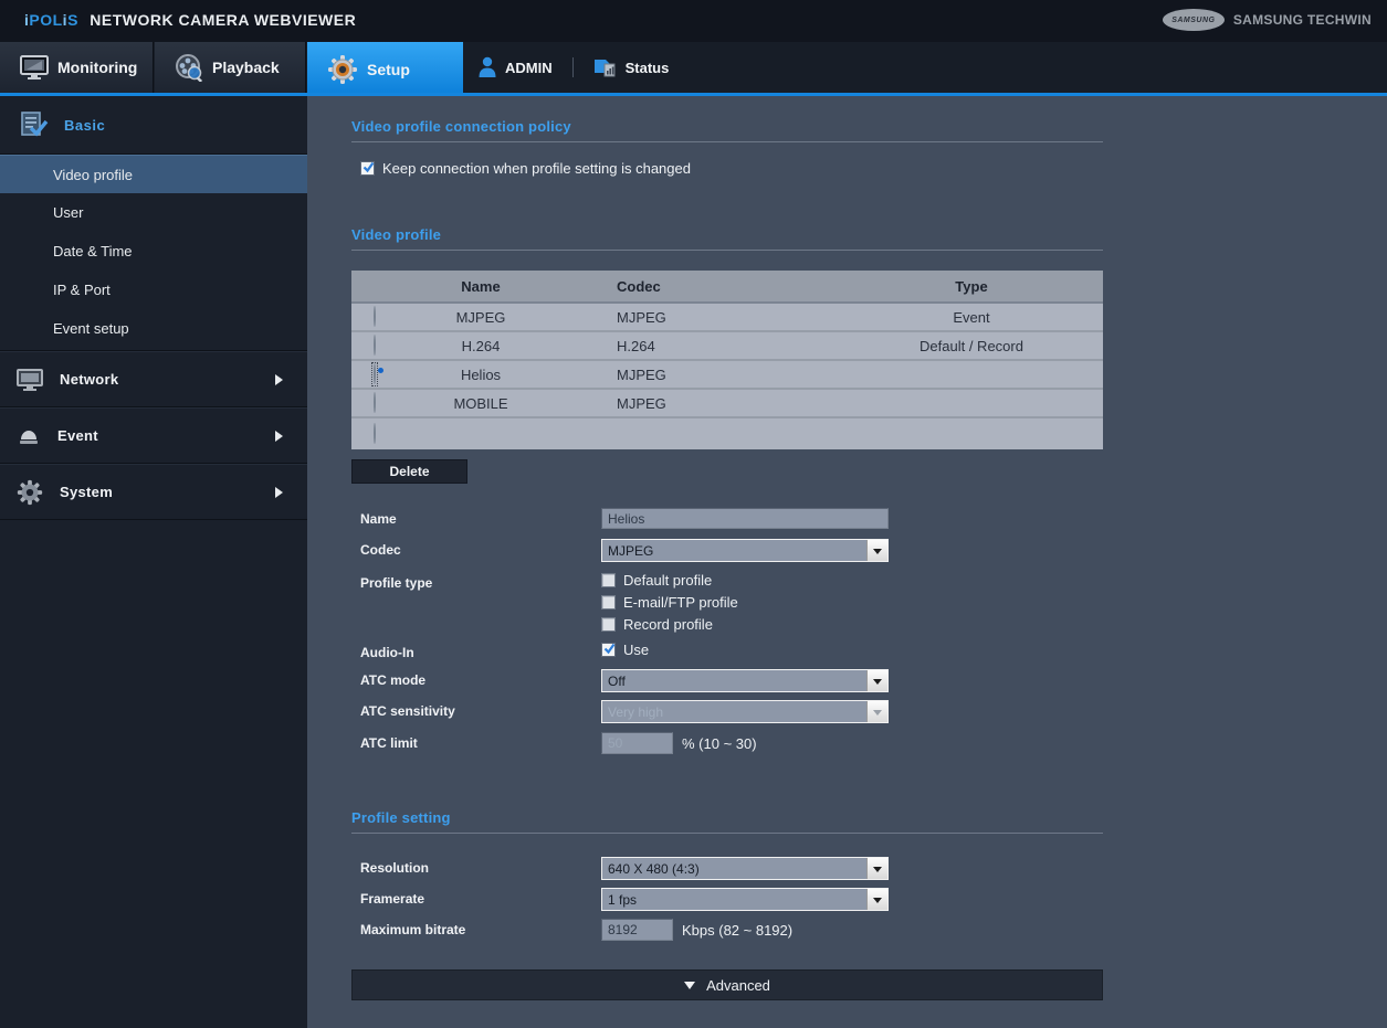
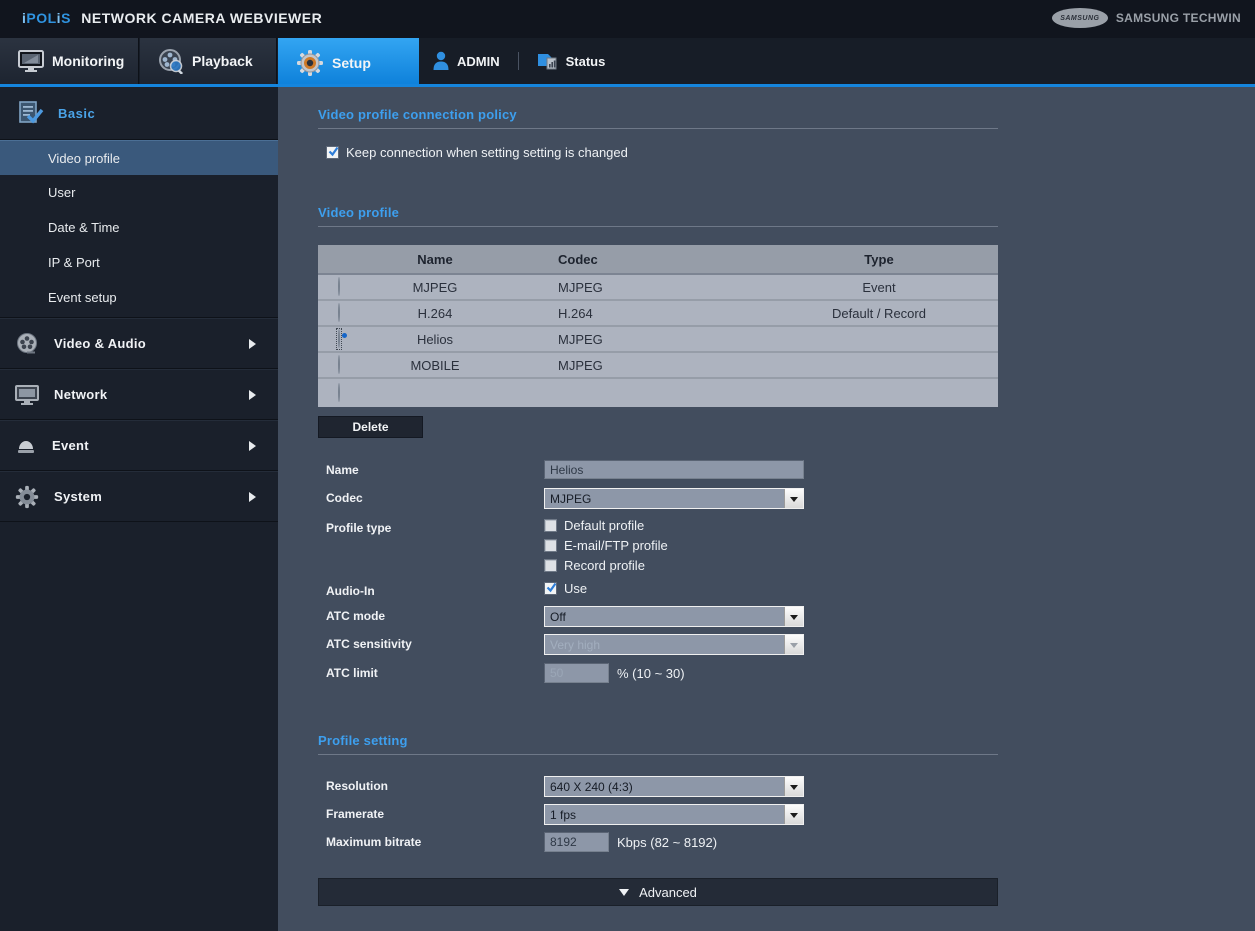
  iPOLiS NETWORK CAMERA WEBVIEWER
  SAMSUNG TECHWIN
  Monitoring
  Playback
  Setup
  ADMIN
  Status
  Basic
  Video profile
  User
  Date & Time
  IP & Port
  Event setup
+ Video & Audio
  Network
  Event
  System
  Video profile connection policy
- Keep connection when profile setting is changed
+ Keep connection when setting setting is changed
  Video profile
  Name
  Codec
  Type
  MJPEG
  MJPEG
  Event
  H.264
  H.264
  Default / Record
  Helios
  MJPEG
  MOBILE
  MJPEG
  Delete
  Name
  Helios
  Codec
  MJPEG
  Profile type
  Default profile
  E-mail/FTP profile
  Record profile
  Audio-In
  Use
  ATC mode
  Off
  ATC sensitivity
  ATC limit
  % (10 ~ 30)
  Profile setting
  Resolution
- 640 X 480 (4:3)
+ 640 X 240 (4:3)
  Framerate
  1 fps
  Maximum bitrate
  8192
  Kbps (82 ~ 8192)
  Advanced
